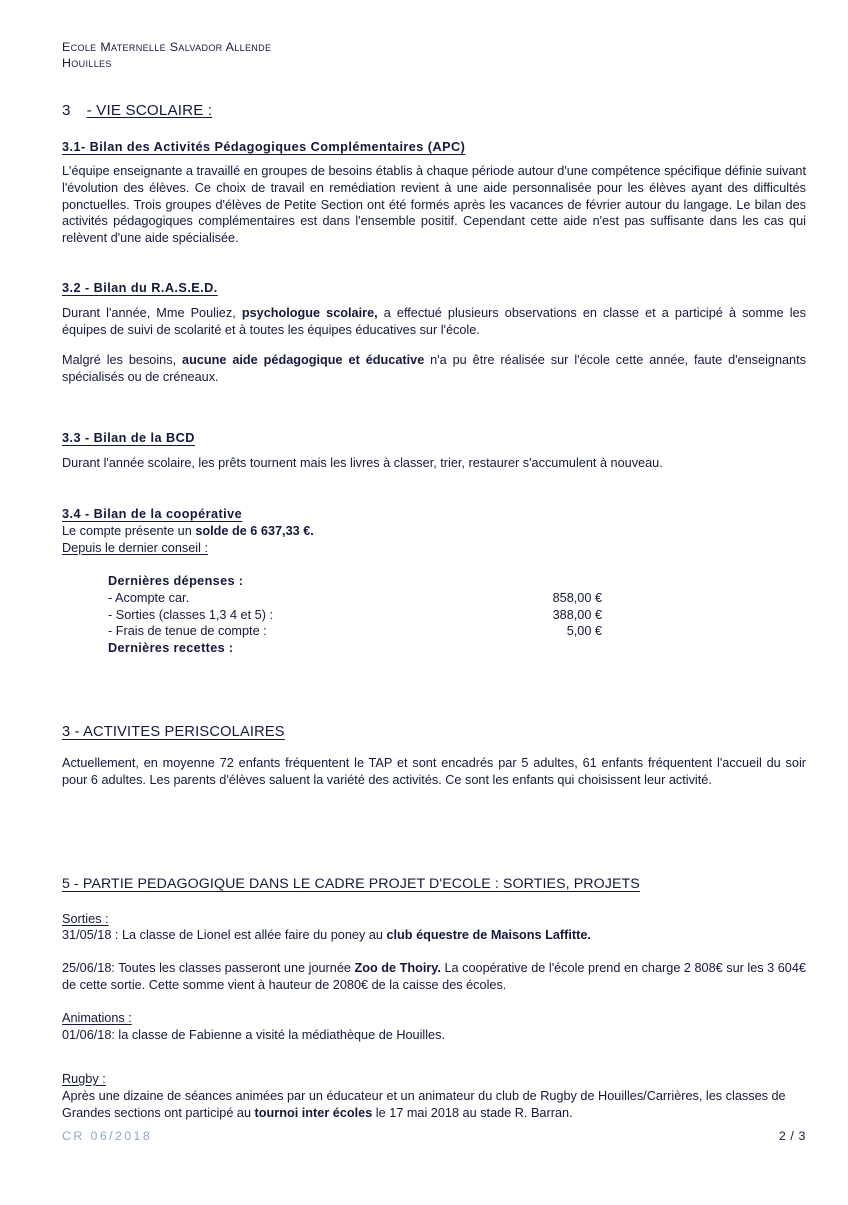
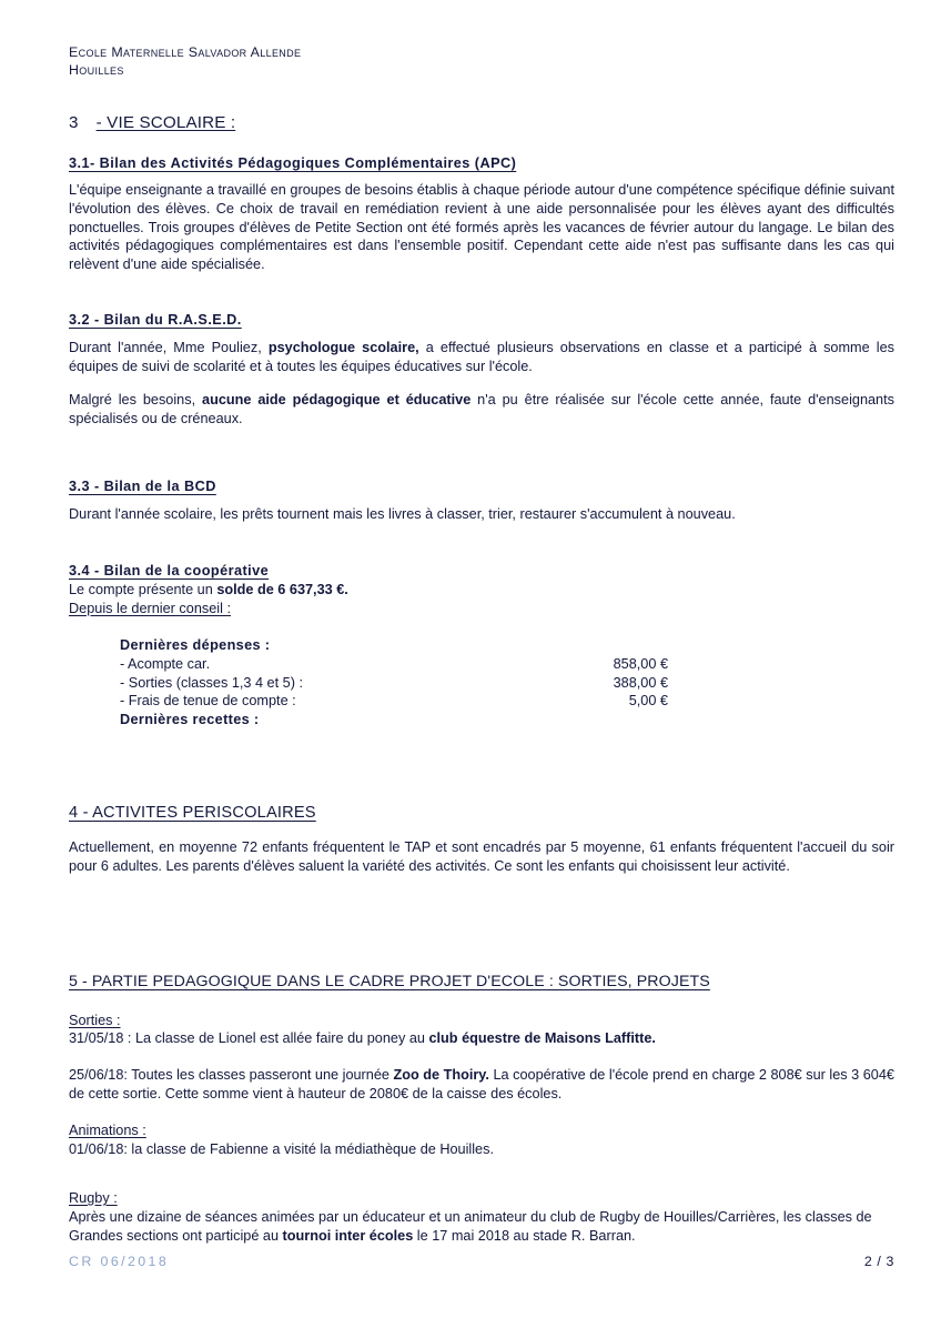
  Ecole Maternelle Salvador Allende
  Houilles
  3 - VIE SCOLAIRE :
  3.1- Bilan des Activités Pédagogiques Complémentaires (APC)
  L'équipe enseignante a travaillé en groupes de besoins établis à chaque période autour d'une compétence spécifique définie suivant l'évolution des élèves. Ce choix de travail en remédiation revient à une aide personnalisée pour les élèves ayant des difficultés ponctuelles. Trois groupes d'élèves de Petite Section ont été formés après les vacances de février autour du langage. Le bilan des activités pédagogiques complémentaires est dans l'ensemble positif. Cependant cette aide n'est pas suffisante dans les cas qui relèvent d'une aide spécialisée.
  3.2 - Bilan du R.A.S.E.D.
  Durant l'année, Mme Pouliez, psychologue scolaire, a effectué plusieurs observations en classe et a participé à somme les équipes de suivi de scolarité et à toutes les équipes éducatives sur l'école.
  Malgré les besoins, aucune aide pédagogique et éducative n'a pu être réalisée sur l'école cette année, faute d'enseignants spécialisés ou de créneaux.
  3.3 - Bilan de la BCD
  Durant l'année scolaire, les prêts tournent mais les livres à classer, trier, restaurer s'accumulent à nouveau.
  3.4 - Bilan de la coopérative
  Le compte présente un solde de 6 637,33 €.
  Depuis le dernier conseil :
  Dernières dépenses :
  - Acompte car.
  858,00 €
  - Sorties (classes 1,3 4 et 5) :
  388,00 €
  - Frais de tenue de compte :
  5,00 €
  Dernières recettes :
- 3 - ACTIVITES PERISCOLAIRES
+ 4 - ACTIVITES PERISCOLAIRES
- Actuellement, en moyenne 72 enfants fréquentent le TAP et sont encadrés par 5 adultes, 61 enfants fréquentent l'accueil du soir pour 6 adultes. Les parents d'élèves saluent la variété des activités. Ce sont les enfants qui choisissent leur activité.
+ Actuellement, en moyenne 72 enfants fréquentent le TAP et sont encadrés par 5 moyenne, 61 enfants fréquentent l'accueil du soir pour 6 adultes. Les parents d'élèves saluent la variété des activités. Ce sont les enfants qui choisissent leur activité.
  5 - PARTIE PEDAGOGIQUE DANS LE CADRE PROJET D'ECOLE : SORTIES, PROJETS
  Sorties :
  31/05/18 : La classe de Lionel est allée faire du poney au club équestre de Maisons Laffitte.
  25/06/18: Toutes les classes passeront une journée Zoo de Thoiry. La coopérative de l'école prend en charge 2 808€ sur les 3 604€ de cette sortie. Cette somme vient à hauteur de 2080€ de la caisse des écoles.
  Animations :
  01/06/18: la classe de Fabienne a visité la médiathèque de Houilles.
  Rugby :
  Après une dizaine de séances animées par un éducateur et un animateur du club de Rugby de Houilles/Carrières, les classes de Grandes sections ont participé au tournoi inter écoles le 17 mai 2018 au stade R. Barran.
  CR 06/2018
  2 / 3
